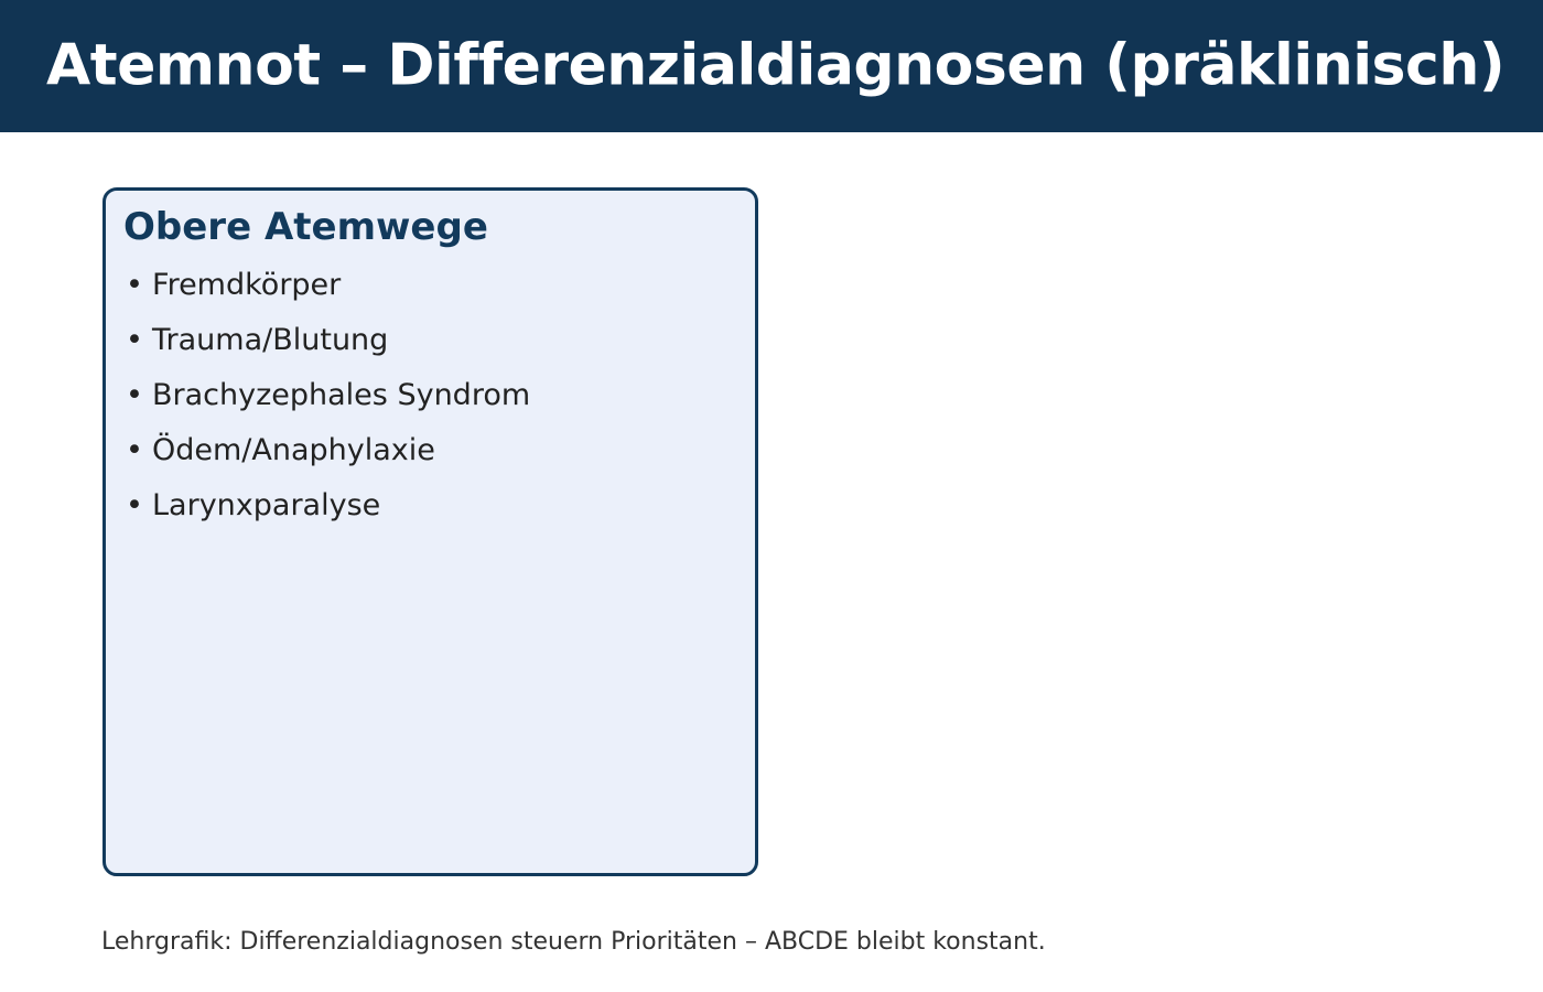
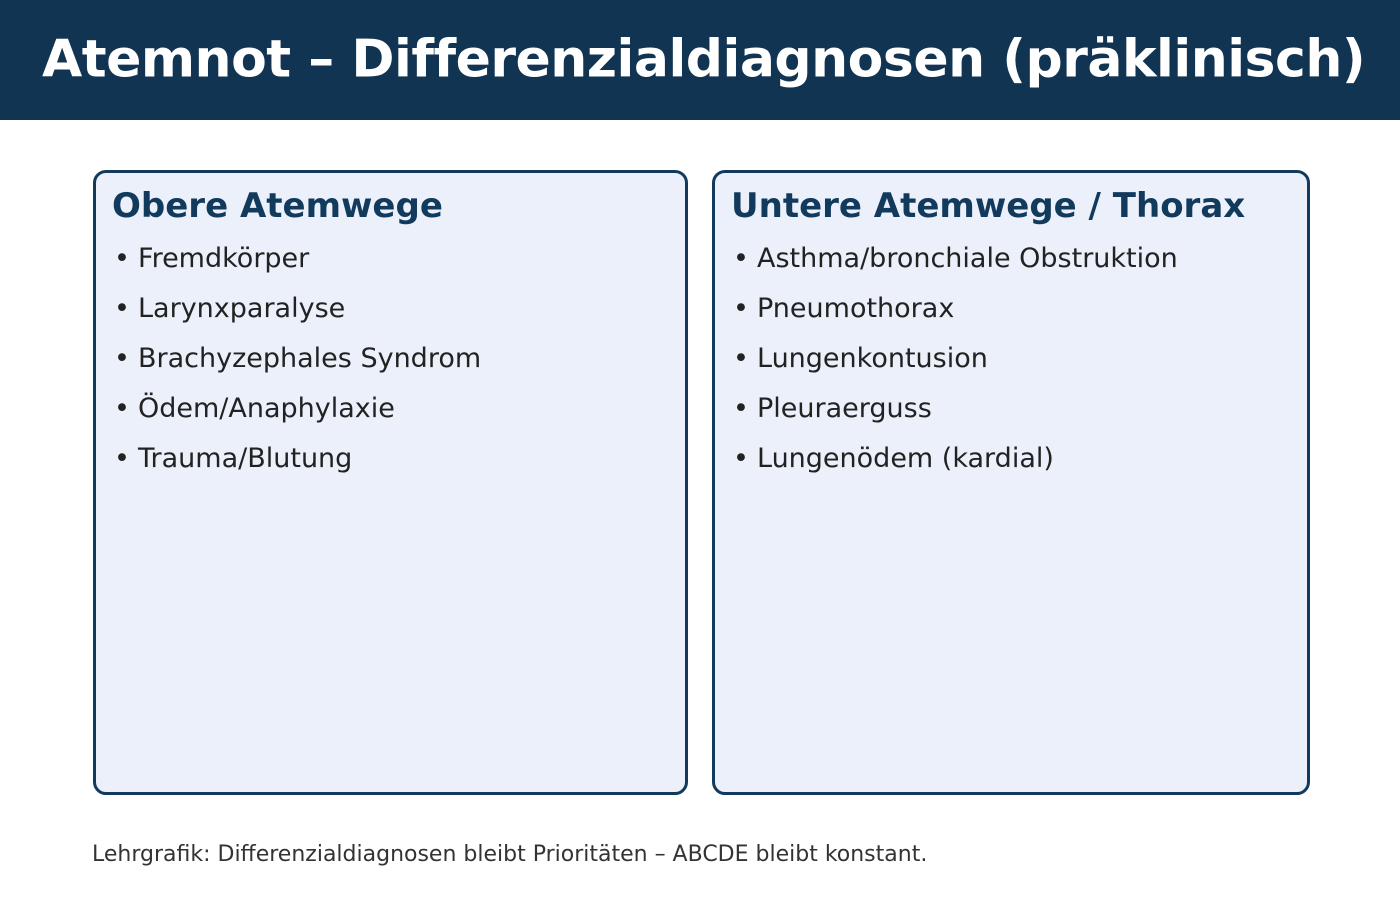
  Atemnot – Differenzialdiagnosen (präklinisch)
  Obere Atemwege
  Fremdkörper
- Trauma/Blutung
+ Larynxparalyse
  Brachyzephales Syndrom
  Ödem/Anaphylaxie
- Larynxparalyse
+ Trauma/Blutung
+ Untere Atemwege / Thorax
+ Asthma/bronchiale Obstruktion
+ Pneumothorax
+ Lungenkontusion
+ Pleuraerguss
+ Lungenödem (kardial)
- Lehrgrafik: Differenzialdiagnosen steuern Prioritäten – ABCDE bleibt konstant.
+ Lehrgrafik: Differenzialdiagnosen bleibt Prioritäten – ABCDE bleibt konstant.
